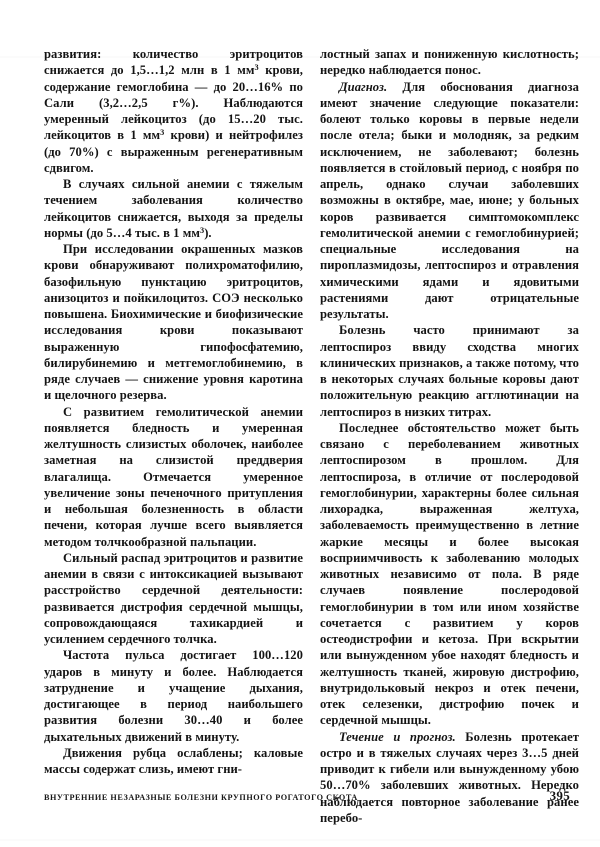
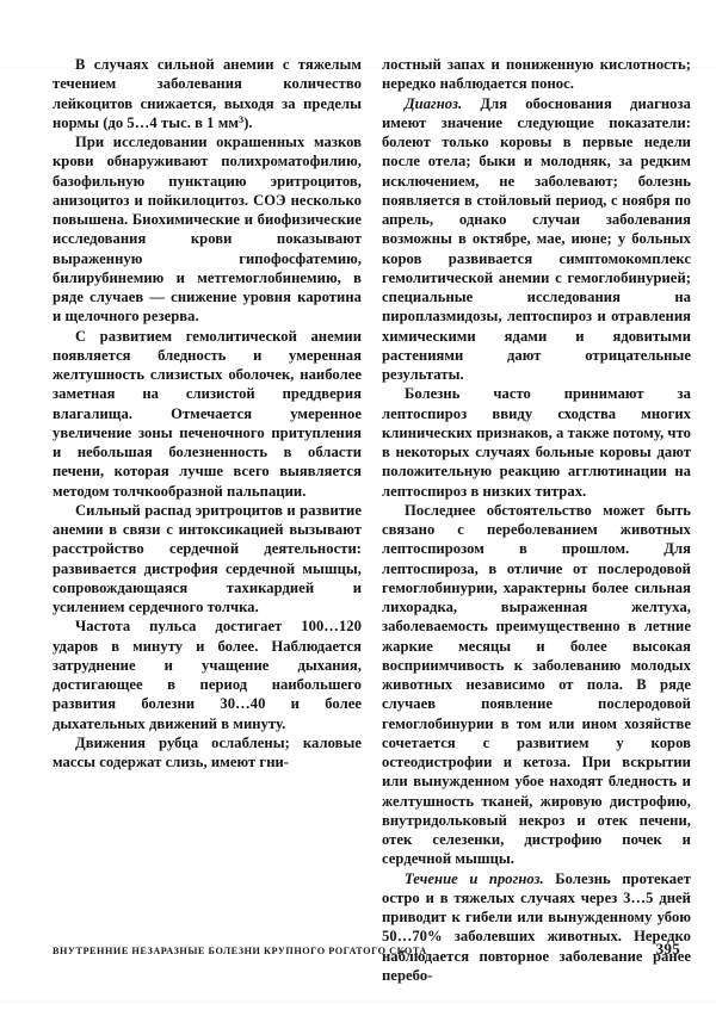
- развития: количество эритроцитов снижается до 1,5…1,2 млн в 1 мм3 крови, содержание гемоглобина — до 20…16% по Сали (3,2…2,5 г%). Наблюдаются умеренный лейкоцитоз (до 15…20 тыс. лейкоцитов в 1 мм3 крови) и нейтрофилез (до 70%) с выраженным регенеративным сдвигом.
  В случаях сильной анемии с тяжелым течением заболевания количество лейкоцитов снижается, выходя за пределы нормы (до 5…4 тыс. в 1 мм3).
  При исследовании окрашенных мазков крови обнаруживают полихроматофилию, базофильную пунктацию эритроцитов, анизоцитоз и пойкилоцитоз. СОЭ несколько повышена. Биохимические и биофизические исследования крови показывают выраженную гипофосфатемию, билирубинемию и метгемоглобинемию, в ряде случаев — снижение уровня каротина и щелочного резерва.
  С развитием гемолитической анемии появляется бледность и умеренная желтушность слизистых оболочек, наиболее заметная на слизистой преддверия влагалища. Отмечается умеренное увеличение зоны печеночного притупления и небольшая болезненность в области печени, которая лучше всего выявляется методом толчкообразной пальпации.
  Сильный распад эритроцитов и развитие анемии в связи с интоксикацией вызывают расстройство сердечной деятельности: развивается дистрофия сердечной мышцы, сопровождающаяся тахикардией и усилением сердечного толчка.
  Частота пульса достигает 100…120 ударов в минуту и более. Наблюдается затруднение и учащение дыхания, достигающее в период наибольшего развития болезни 30…40 и более дыхательных движений в минуту.
  Движения рубца ослаблены; каловые массы содержат слизь, имеют гни-
  лостный запах и пониженную кислотность; нередко наблюдается понос.
- Диагноз. Для обоснования диагноза имеют значение следующие показатели: болеют только коровы в первые недели после отела; быки и молодняк, за редким исключением, не заболевают; болезнь появляется в стойловый период, с ноября по апрель, однако случаи заболевших возможны в октябре, мае, июне; у больных коров развивается симптомокомплекс гемолитической анемии с гемоглобинурией; специальные исследования на пироплазмидозы, лептоспироз и отравления химическими ядами и ядовитыми растениями дают отрицательные результаты.
+ Диагноз. Для обоснования диагноза имеют значение следующие показатели: болеют только коровы в первые недели после отела; быки и молодняк, за редким исключением, не заболевают; болезнь появляется в стойловый период, с ноября по апрель, однако случаи заболевания возможны в октябре, мае, июне; у больных коров развивается симптомокомплекс гемолитической анемии с гемоглобинурией; специальные исследования на пироплазмидозы, лептоспироз и отравления химическими ядами и ядовитыми растениями дают отрицательные результаты.
  Болезнь часто принимают за лептоспироз ввиду сходства многих клинических признаков, а также потому, что в некоторых случаях больные коровы дают положительную реакцию агглютинации на лептоспироз в низких титрах.
  Последнее обстоятельство может быть связано с переболеванием животных лептоспирозом в прошлом. Для лептоспироза, в отличие от послеродовой гемоглобинурии, характерны более сильная лихорадка, выраженная желтуха, заболеваемость преимущественно в летние жаркие месяцы и более высокая восприимчивость к заболеванию молодых животных независимо от пола. В ряде случаев появление послеродовой гемоглобинурии в том или ином хозяйстве сочетается с развитием у коров остеодистрофии и кетоза. При вскрытии или вынужденном убое находят бледность и желтушность тканей, жировую дистрофию, внутридольковый некроз и отек печени, отек селезенки, дистрофию почек и сердечной мышцы.
  Течение и прогноз. Болезнь протекает остро и в тяжелых случаях через 3…5 дней приводит к гибели или вынужденному убою 50…70% заболевших животных. Нередко наблюдается повторное заболевание ранее перебо-
  ВНУТРЕННИЕ НЕЗАРАЗНЫЕ БОЛЕЗНИ КРУПНОГО РОГАТОГО СКОТА
  395
